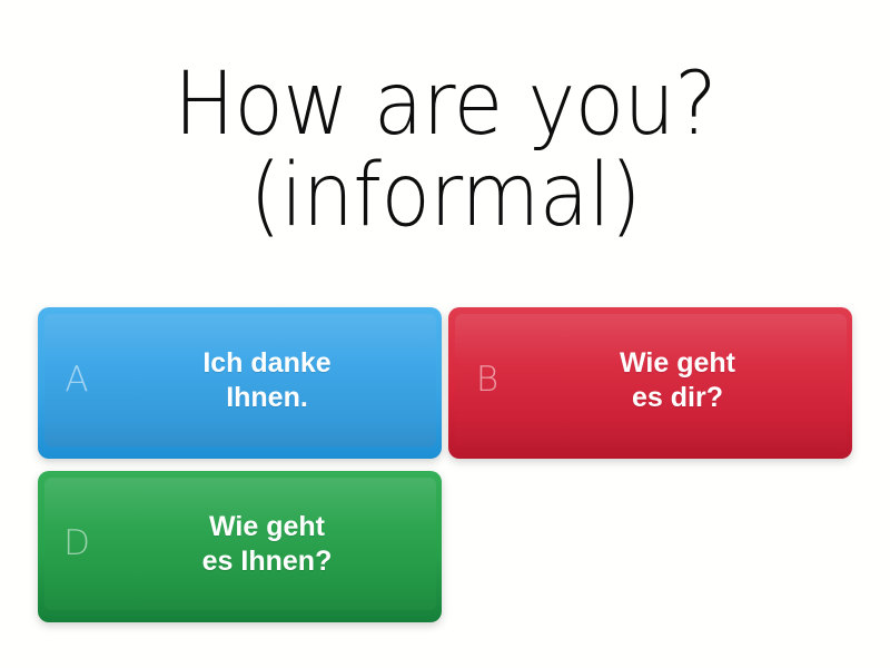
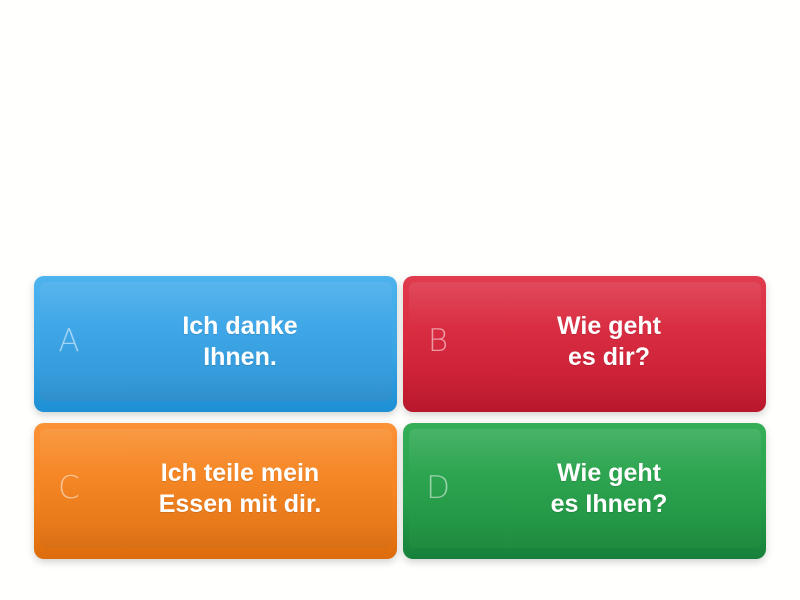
- How are you?
- (informal)
  A
  Ich danke
  Ihnen.
  B
  Wie geht
  es dir?
+ C
+ Ich teile mein
+ Essen mit dir.
  D
  Wie geht
  es Ihnen?
